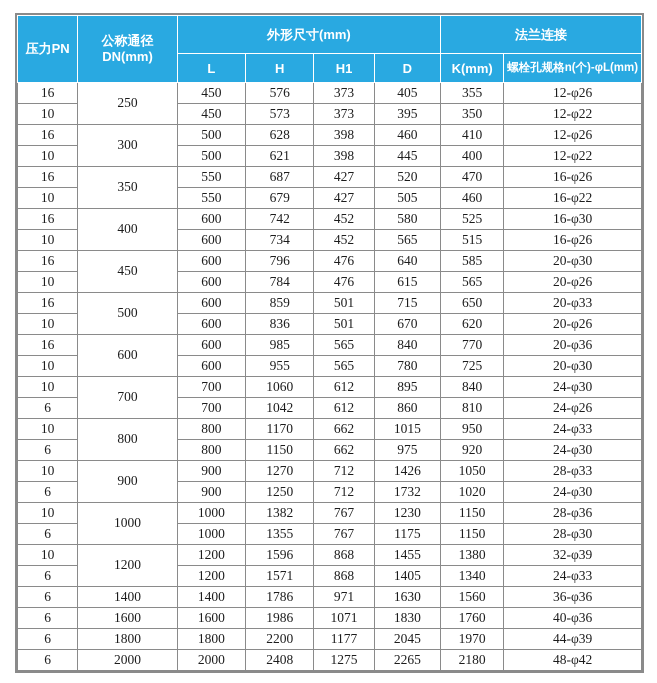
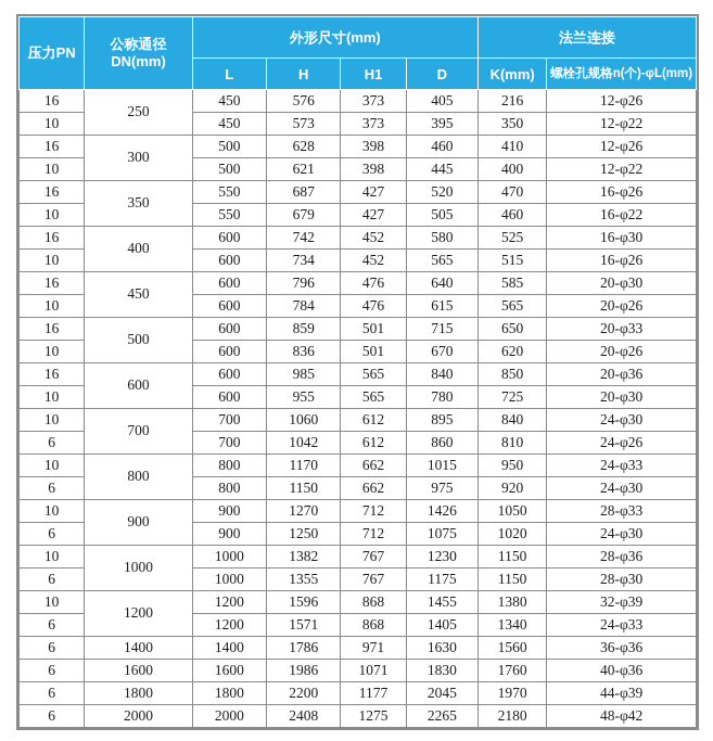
  压力PN	公称通径 DN(mm)	外形尺寸(mm)	法兰连接
  L	H	H1	D	K(mm)	螺栓孔规格n(个)-φL(mm)
- 16	250	450	576	373	405	355	12-φ26
+ 16	250	450	576	373	405	216	12-φ26
  10	450	573	373	395	350	12-φ22
  16	300	500	628	398	460	410	12-φ26
  10	500	621	398	445	400	12-φ22
  16	350	550	687	427	520	470	16-φ26
  10	550	679	427	505	460	16-φ22
  16	400	600	742	452	580	525	16-φ30
  10	600	734	452	565	515	16-φ26
  16	450	600	796	476	640	585	20-φ30
  10	600	784	476	615	565	20-φ26
  16	500	600	859	501	715	650	20-φ33
  10	600	836	501	670	620	20-φ26
- 16	600	600	985	565	840	770	20-φ36
+ 16	600	600	985	565	840	850	20-φ36
  10	600	955	565	780	725	20-φ30
  10	700	700	1060	612	895	840	24-φ30
  6	700	1042	612	860	810	24-φ26
  10	800	800	1170	662	1015	950	24-φ33
  6	800	1150	662	975	920	24-φ30
  10	900	900	1270	712	1426	1050	28-φ33
- 6	900	1250	712	1732	1020	24-φ30
+ 6	900	1250	712	1075	1020	24-φ30
  10	1000	1000	1382	767	1230	1150	28-φ36
  6	1000	1355	767	1175	1150	28-φ30
  10	1200	1200	1596	868	1455	1380	32-φ39
  6	1200	1571	868	1405	1340	24-φ33
  6	1400	1400	1786	971	1630	1560	36-φ36
  6	1600	1600	1986	1071	1830	1760	40-φ36
  6	1800	1800	2200	1177	2045	1970	44-φ39
  6	2000	2000	2408	1275	2265	2180	48-φ42
